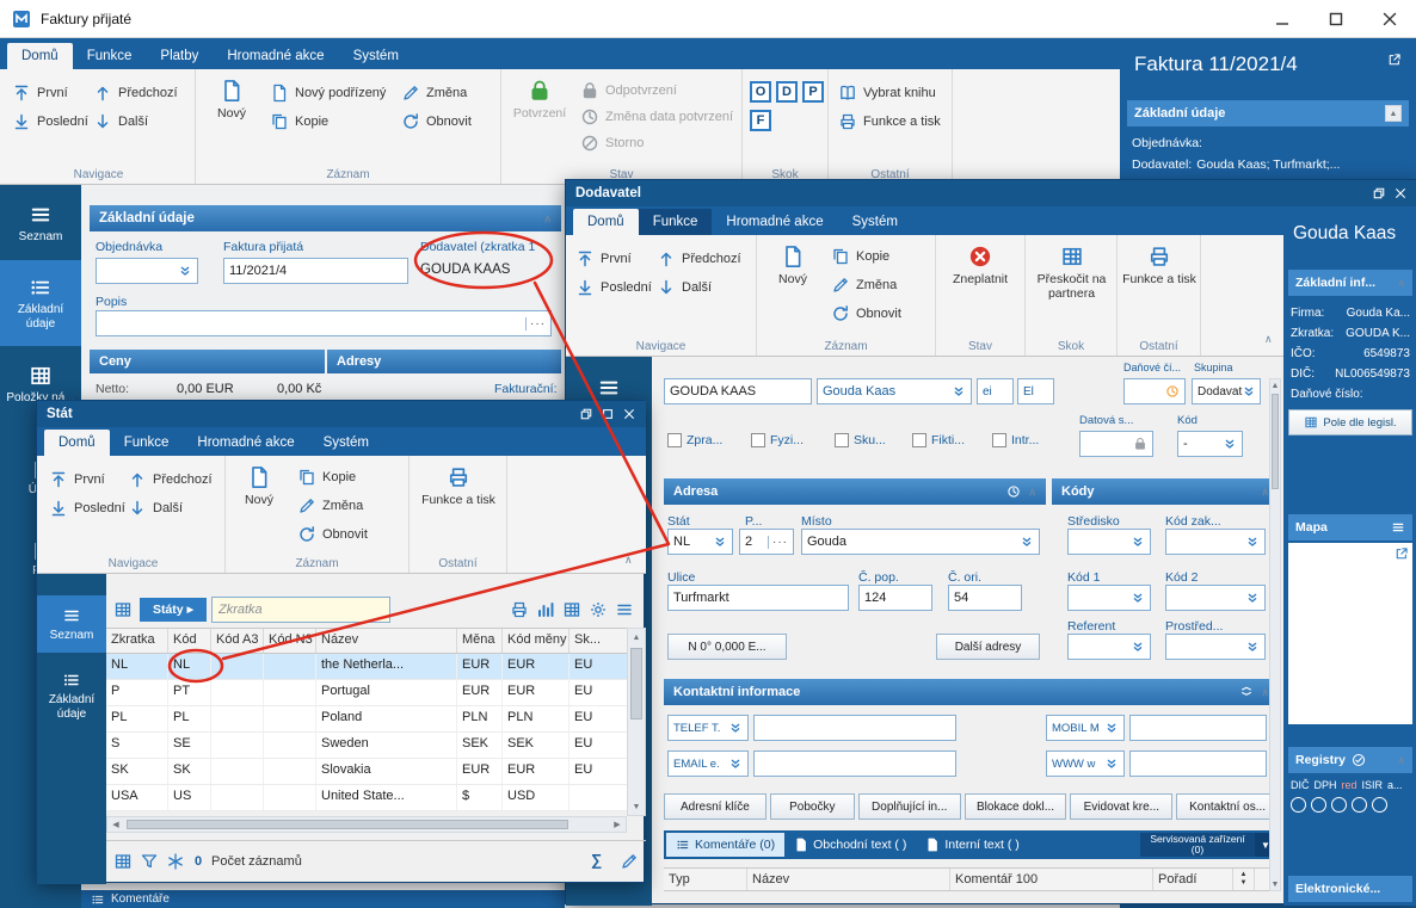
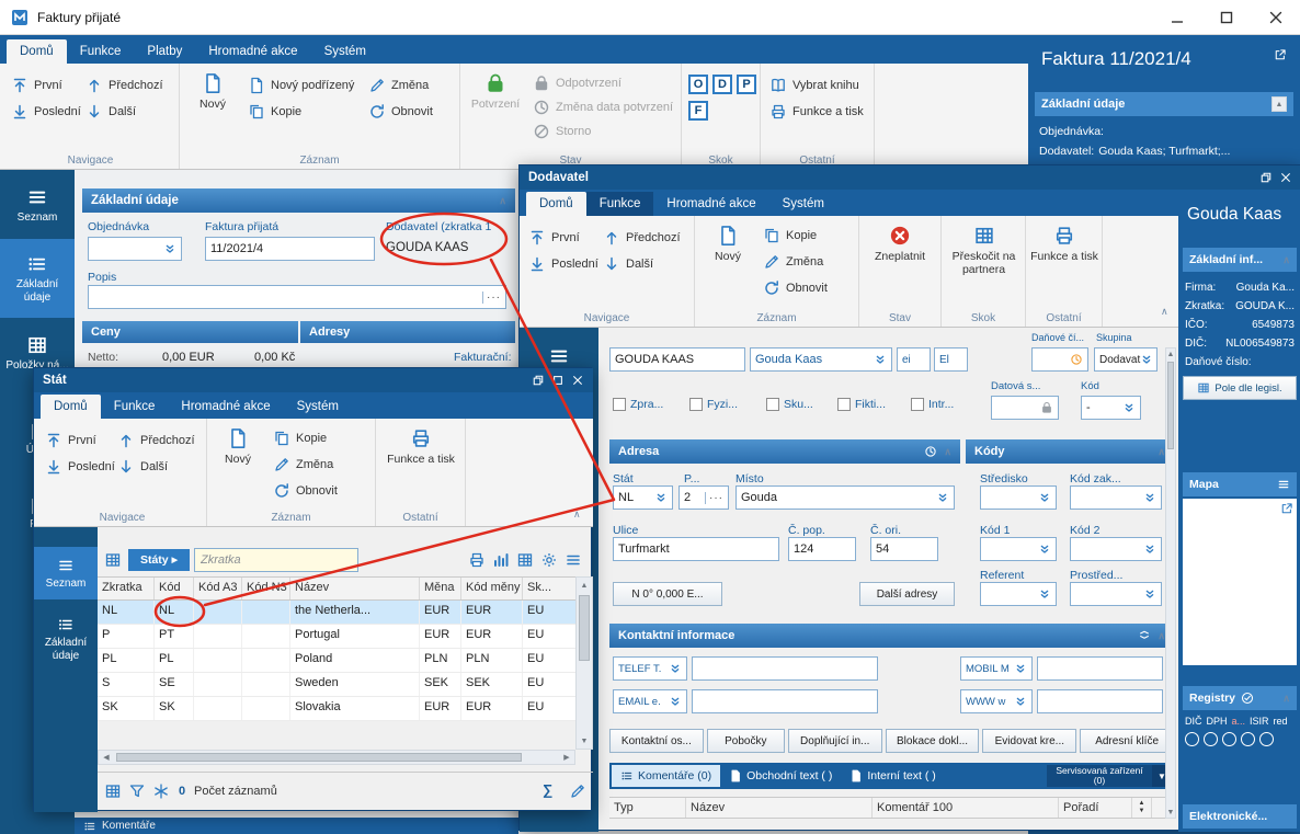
  Faktury přijaté
  Domů
  Funkce
  Platby
  Hromadné akce
  Systém
  První
  Předchozí
  Poslední
  Další
  Navigace
  Nový
  Nový podřízený
  Kopie
  Změna
  Obnovit
  Záznam
  Potvrzení
  Odpotvrzení
  Změna data potvrzení
  Storno
  Stav
  O
  D
  P
  F
  Skok
  Vybrat knihu
  Funkce a tisk
  Ostatní
  Seznam
  Základní údaje
  Položky ná...
  Základní údaje
  ∧
  Objednávka
  Faktura přijatá
  odavatel (zkratka 1
  11/2021/4
  GOUDA KAAS
  Popis
  ···
  Ceny
  Adresy
  Netto:
  0,00 EUR
  0,00 Kč
  Fakturační:
  Komentáře
  Faktura 11/2021/4
  Základní údaje
  Objednávka:
  Dodavatel:
  Gouda Kaas; Turfmarkt;...
  Dodavatel
  Domů
  Funkce
  Hromadné akce
  Systém
  První
  Předchozí
  Poslední
  Další
  Navigace
  Nový
  Kopie
  Změna
  Obnovit
  Záznam
  Zneplatnit
  Stav
  Přeskočit na partnera
  Skok
  Funkce a tisk
  Ostatní
  ∧
  Daňové čí...
  Skupina
  GOUDA KAAS
  Gouda Kaas
  ei
  El
  Dodavat
  Zpra...
  Fyzi...
  Sku...
  Fikti...
  Intr...
  Datová s...
  Kód
  -
  Adresa
  ∧
  Kódy
  ∧
  Stát
  P...
  Místo
  NL
  2
  ···
  Gouda
  Ulice
  Č. pop.
  Č. ori.
  Turfmarkt
  124
  54
  N 0° 0,000 E...
  Další adresy
  Středisko
  Kód zak...
  Kód 1
  Kód 2
  Referent
  Prostřed...
  Kontaktní informace
  ∧
  TELEF T.
  MOBIL M
  EMAIL e.
  WWW w
- Adresní klíče
+ Kontaktní os...
  Pobočky
  Doplňující in...
  Blokace dokl...
  Evidovat kre...
- Kontaktní os...
+ Adresní klíče
  Komentáře (0)
  Obchodní text ( )
  Interní text ( )
  Servisovaná zařízení (0)
  ▼
  Typ
  Název
  Komentář 100
  Pořadí
  Gouda Kaas
  Základní inf...
  ∧
  Firma:
  Gouda Ka...
  Zkratka:
  GOUDA K...
  IČO:
  6549873
  DIČ:
  NL006549873
  Daňové číslo:
  Pole dle legisl.
  Mapa
  Registry
  ∧
  DIČ
  DPH
- red
+ a...
  ISIR
- a...
+ red
  Elektronické...
  Stát
  Domů
  Funkce
  Hromadné akce
  Systém
  První
  Předchozí
  Poslední
  Další
  Navigace
  Nový
  Kopie
  Změna
  Obnovit
  Záznam
  Funkce a tisk
  Ostatní
  ∧
  Seznam
  Základní údaje
  Státy
  Zkratka
  Zkratka
  Kód
  Kód A3
  Kód3
  Název
  Měna
  Kód měny
  Sk...
  NL
  NL
  the Netherla...
  EUR
  EUR
  EU
  P
  PT
  Portugal
  EUR
  EUR
  EU
  PL
  PL
  Poland
  PLN
  PLN
  EU
  S
  SE
  Sweden
  SEK
  SEK
  EU
  SK
  SK
  Slovakia
  EUR
  EUR
  EU
- USA
- US
- United State...
- $
- USD
  0
  Počet záznamů
  ∑
